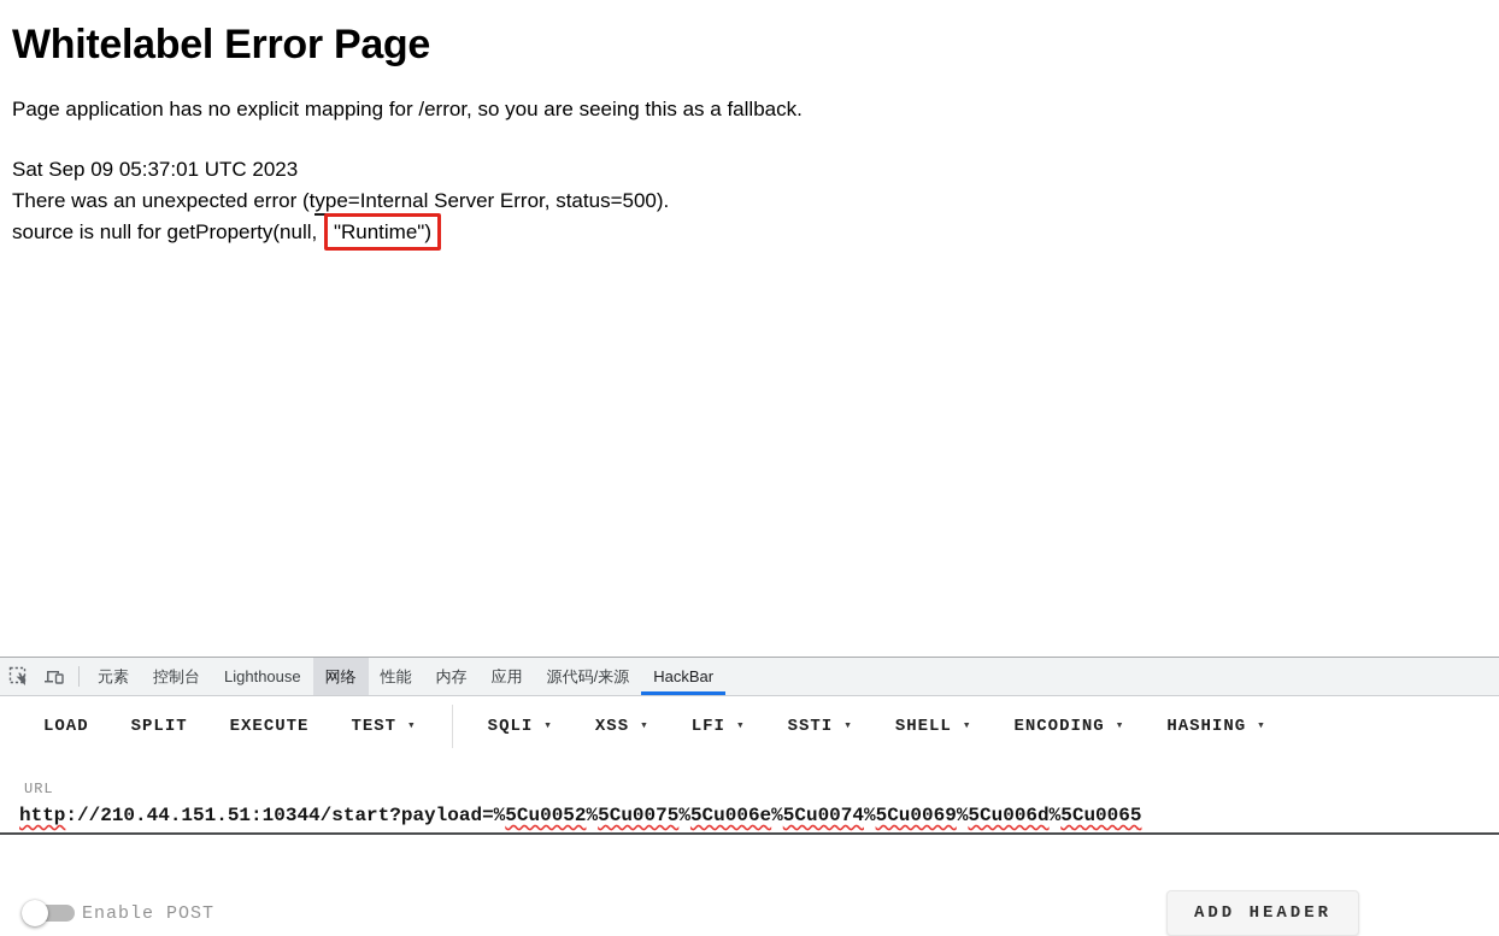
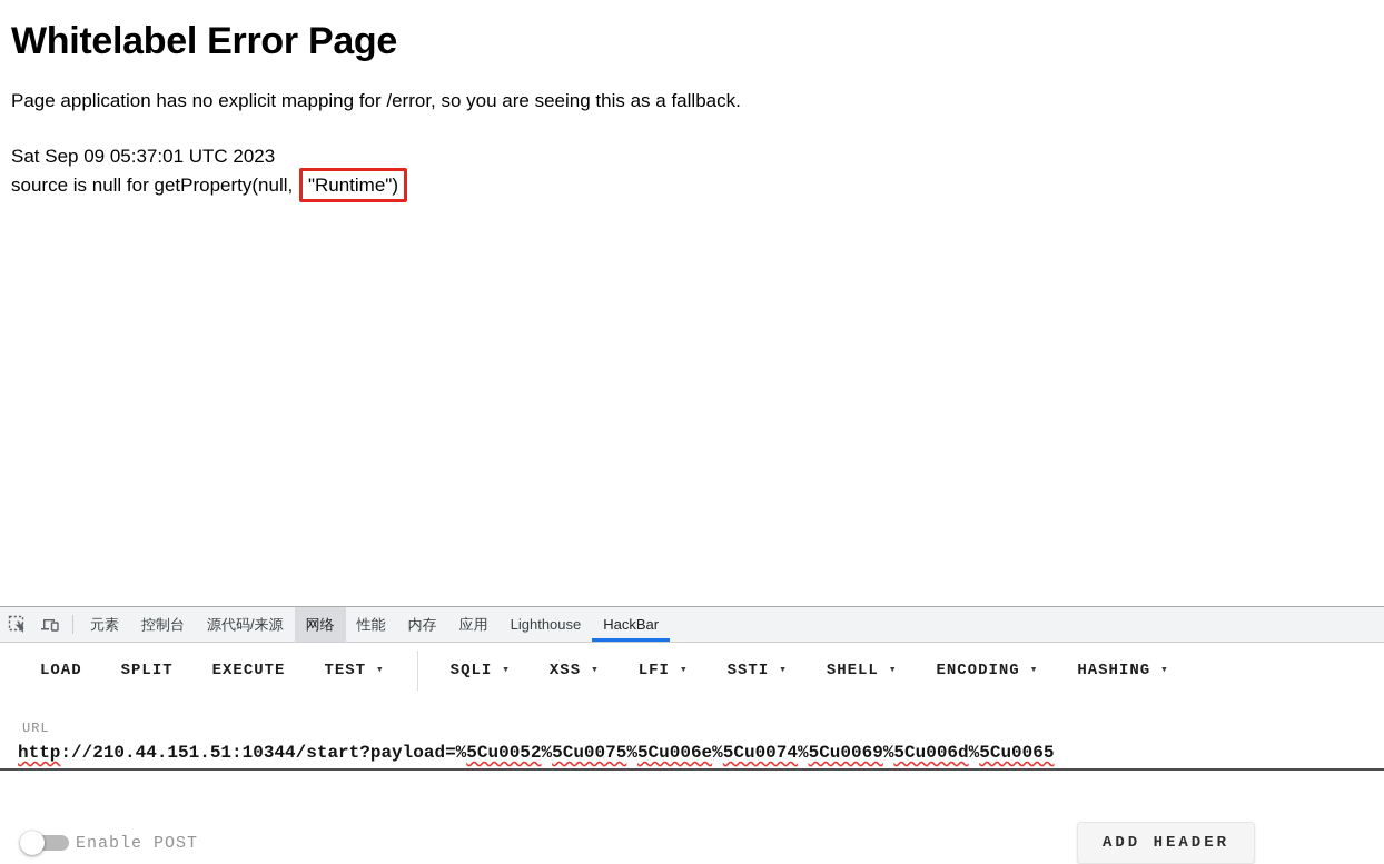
  Whitelabel Error Page
  Page application has no explicit mapping for /error, so you are seeing this as a fallback.
  Sat Sep 09 05:37:01 UTC 2023
- There was an unexpected error (type=Internal Server Error, status=500).
  source is null for getProperty(null, "Runtime")
  元素
  控制台
- Lighthouse
+ 源代码/来源
  网络
  性能
  内存
  应用
- 源代码/来源
+ Lighthouse
  HackBar
  LOAD
  SPLIT
  EXECUTE
  TEST
  ▾
  SQLI
  ▾
  XSS
  ▾
  LFI
  ▾
  SSTI
  ▾
  SHELL
  ▾
  ENCODING
  ▾
  HASHING
  ▾
  URL
  http://210.44.151.51:10344/start?payload=%5Cu0052%5Cu0075%5Cu006e%5Cu0074%5Cu0069%5Cu006d%5Cu0065
  Enable POST
  ADD HEADER
